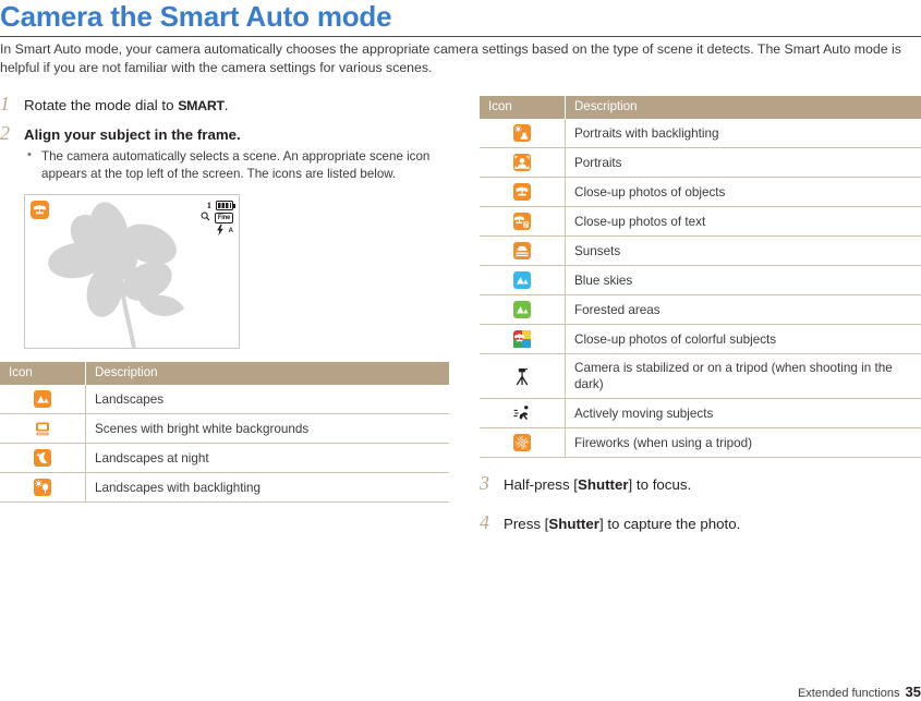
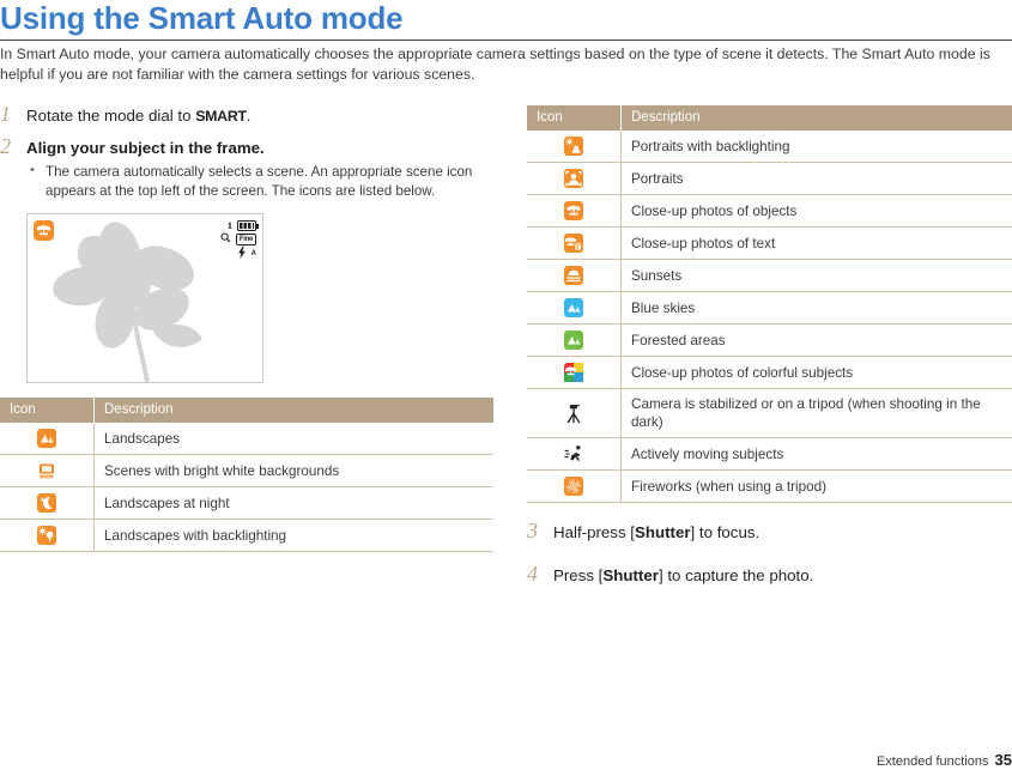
- Camera the Smart Auto mode
+ Using the Smart Auto mode
  In Smart Auto mode, your camera automatically chooses the appropriate camera settings based on the type of scene it detects. The Smart Auto mode is helpful if you are not familiar with the camera settings for various scenes.
  1
  Rotate the mode dial to SMART.
  2
  Align your subject in the frame.
  The camera automatically selects a scene. An appropriate scene icon appears at the top left of the screen. The icons are listed below.
  1
  Icon	Description
  	Landscapes
  	Scenes with bright white backgrounds
  	Landscapes at night
  	Landscapes with backlighting
  Icon	Description
  	Portraits with backlighting
  	Portraits
  	Close-up photos of objects
  	Close-up photos of text
  	Sunsets
  	Blue skies
  	Forested areas
  	Close-up photos of colorful subjects
  	Camera is stabilized or on a tripod (when shooting in the dark)
  	Actively moving subjects
  	Fireworks (when using a tripod)
  3
  Half-press [Shutter] to focus.
  4
  Press [Shutter] to capture the photo.
  Extended functions 35
